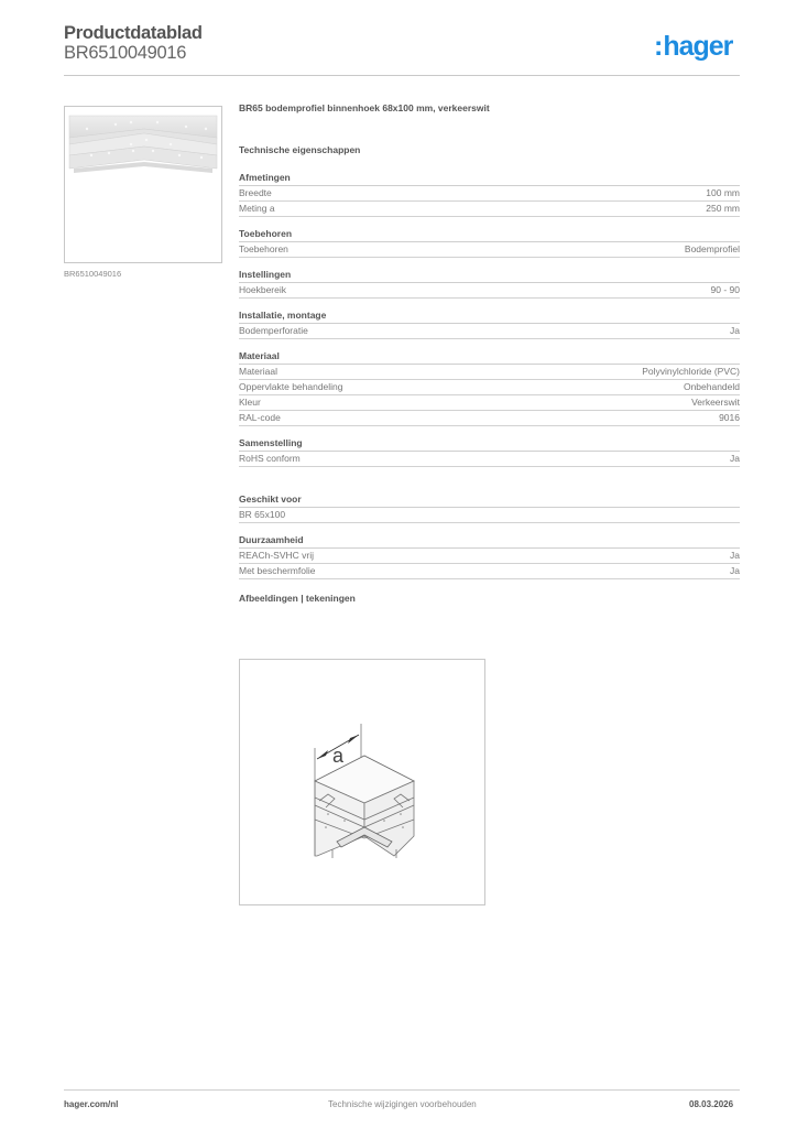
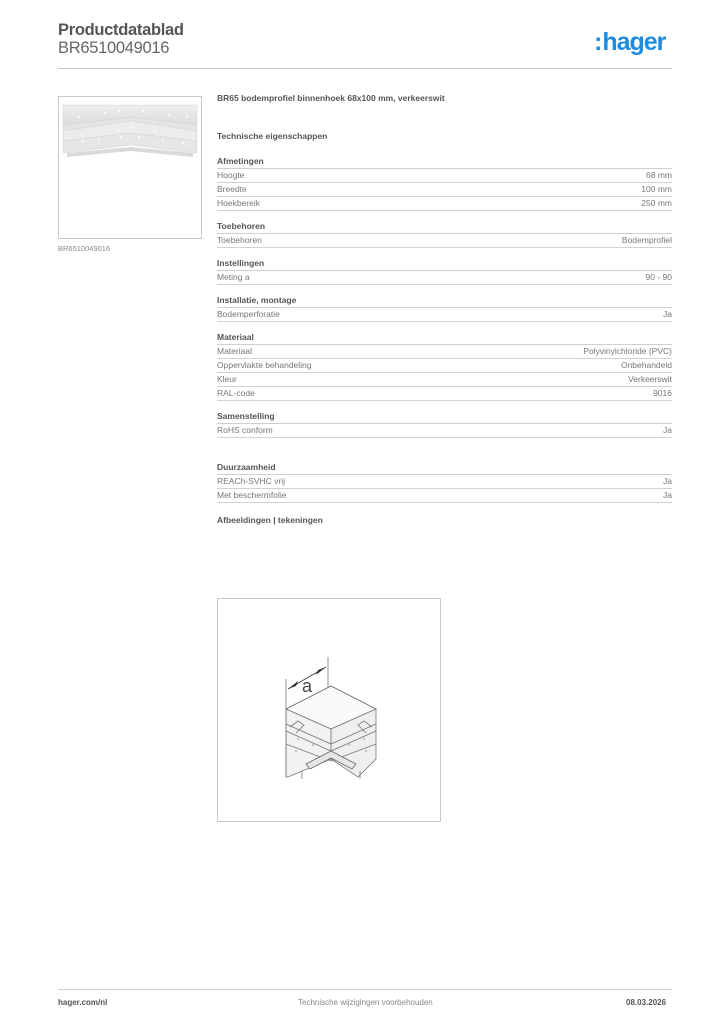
  Productdatablad
  BR6510049016
  :hager
  BR6510049016
  BR65 bodemprofiel binnenhoek 68x100 mm, verkeerswit
  Technische eigenschappen
  Afmetingen
+ Hoogte
+ 68 mm
  Breedte
  100 mm
- Meting a
+ Hoekbereik
  250 mm
  Toebehoren
  Toebehoren
  Bodemprofiel
  Instellingen
- Hoekbereik
+ Meting a
  90 - 90
  Installatie, montage
  Bodemperforatie
  Ja
  Materiaal
  Materiaal
  Polyvinylchloride (PVC)
  Oppervlakte behandeling
  Onbehandeld
  Kleur
  Verkeerswit
  RAL-code
  9016
  Samenstelling
  RoHS conform
  Ja
- Geschikt voor
- BR 65x100
  Duurzaamheid
  REACh-SVHC vrij
  Ja
  Met beschermfolie
  Ja
  Afbeeldingen | tekeningen
  a
  hager.com/nl
  Technische wijzigingen voorbehouden
  08.03.2026
